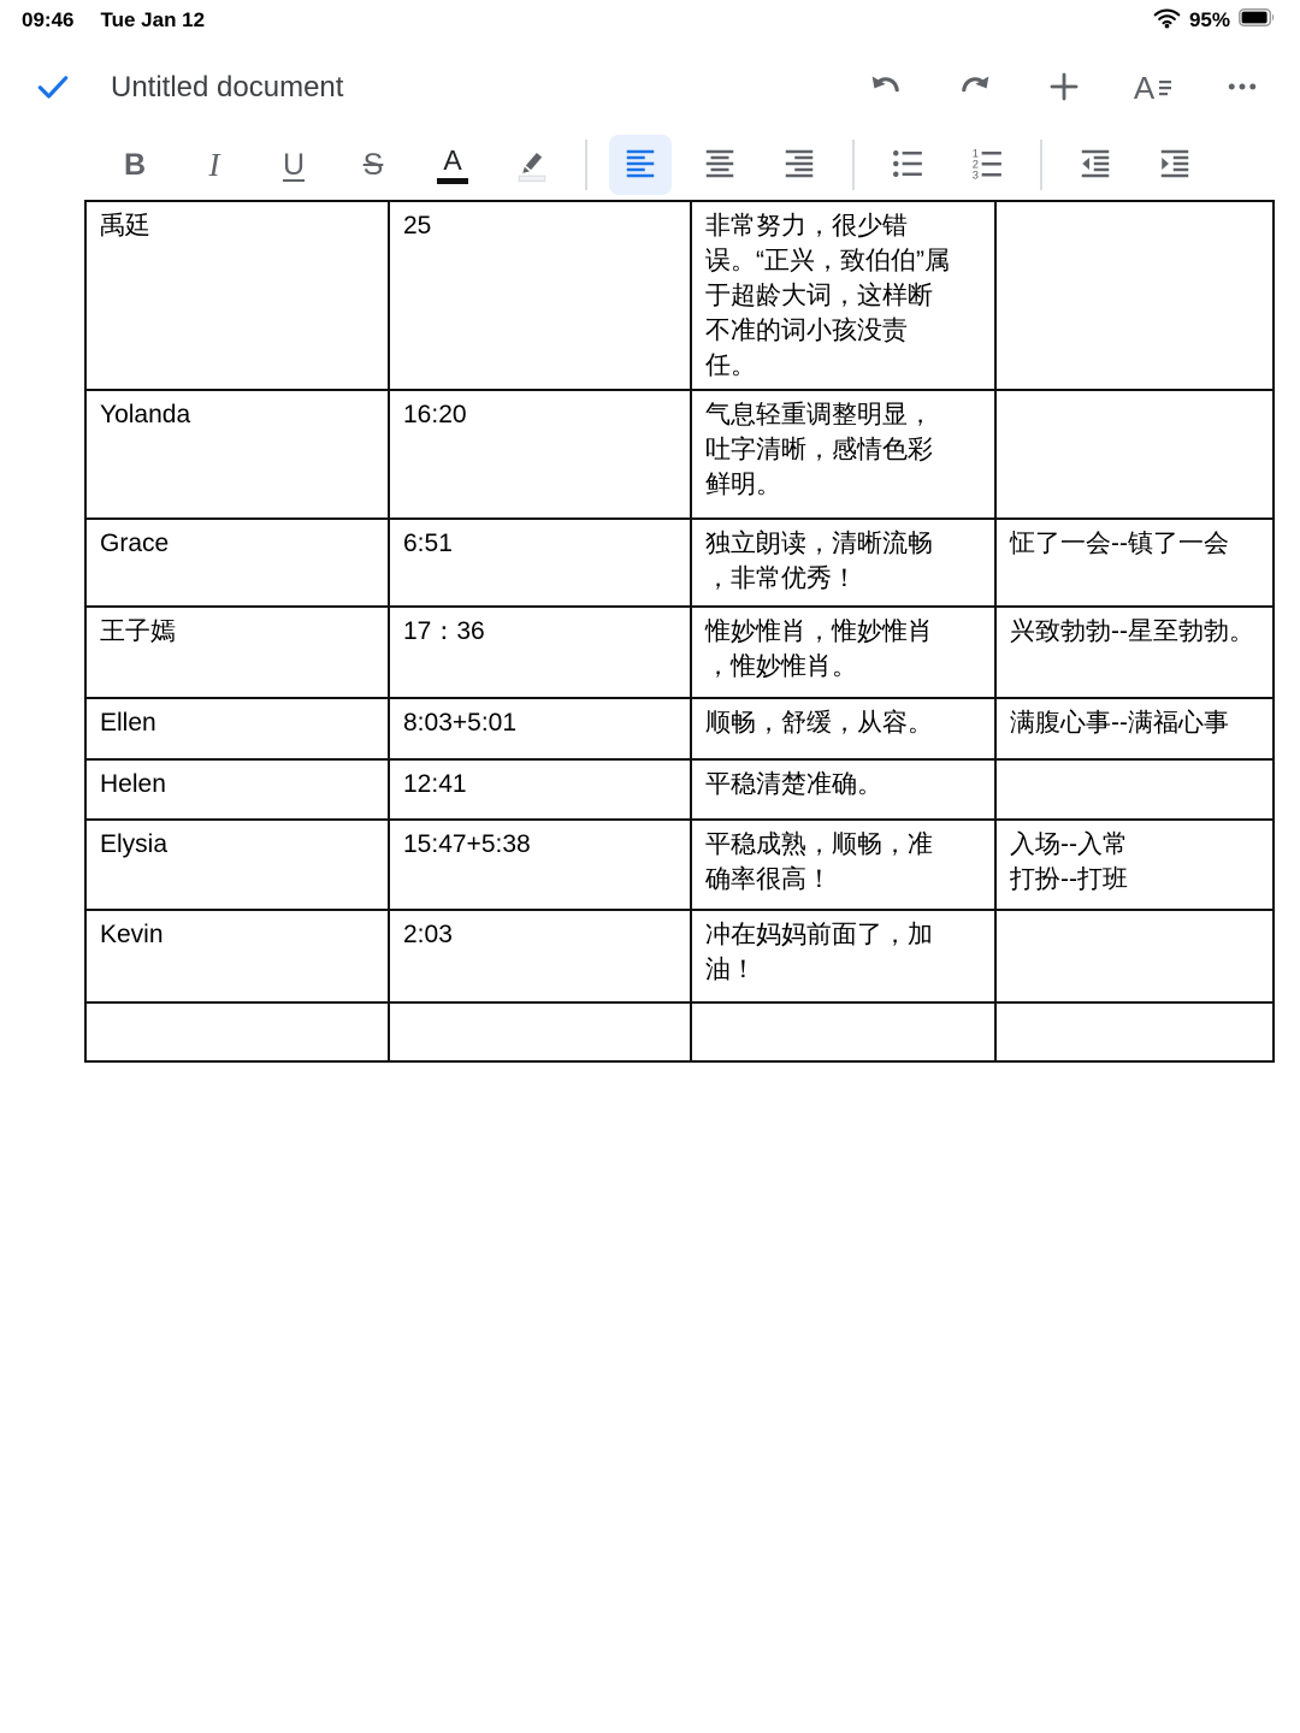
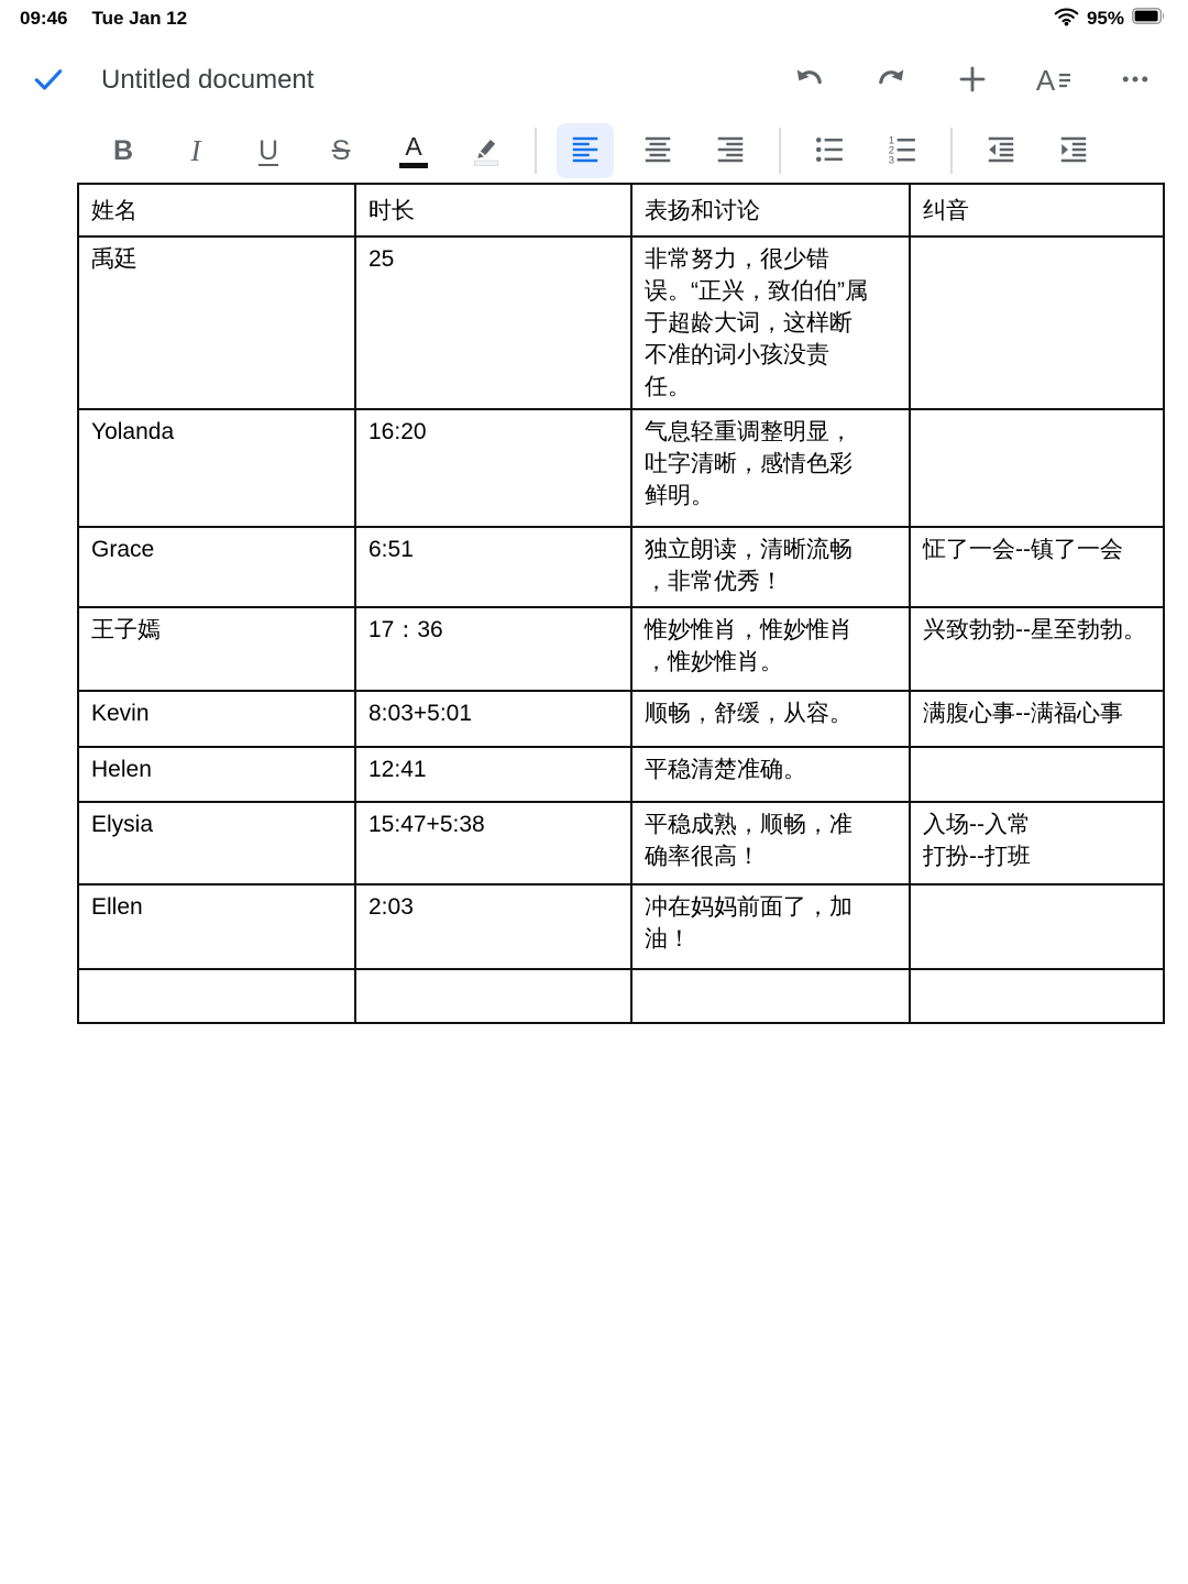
  09:46
  Tue Jan 12
  95%
  Untitled document
  A
  B
  I
  U
  S
  A
  1
  2
  3
+ 姓名	时长	表扬和讨论	纠音
  禹廷	25	非常努力，很少错 误。“正兴，致伯伯”属 于超龄大词，这样断 不准的词小孩没责 任。
  Yolanda	16:20	气息轻重调整明显， 吐字清晰，感情色彩 鲜明。
  Grace	6:51	独立朗读，清晰流畅 ，非常优秀！	怔了一会--镇了一会
  王子嫣	17：36	惟妙惟肖，惟妙惟肖 ，惟妙惟肖。	兴致勃勃--星至勃勃。
- Ellen	8:03+5:01	顺畅，舒缓，从容。	满腹心事--满福心事
+ Kevin	8:03+5:01	顺畅，舒缓，从容。	满腹心事--满福心事
  Helen	12:41	平稳清楚准确。
  Elysia	15:47+5:38	平稳成熟，顺畅，准 确率很高！	入场--入常 打扮--打班
- Kevin	2:03	冲在妈妈前面了，加 油！
+ Ellen	2:03	冲在妈妈前面了，加 油！
